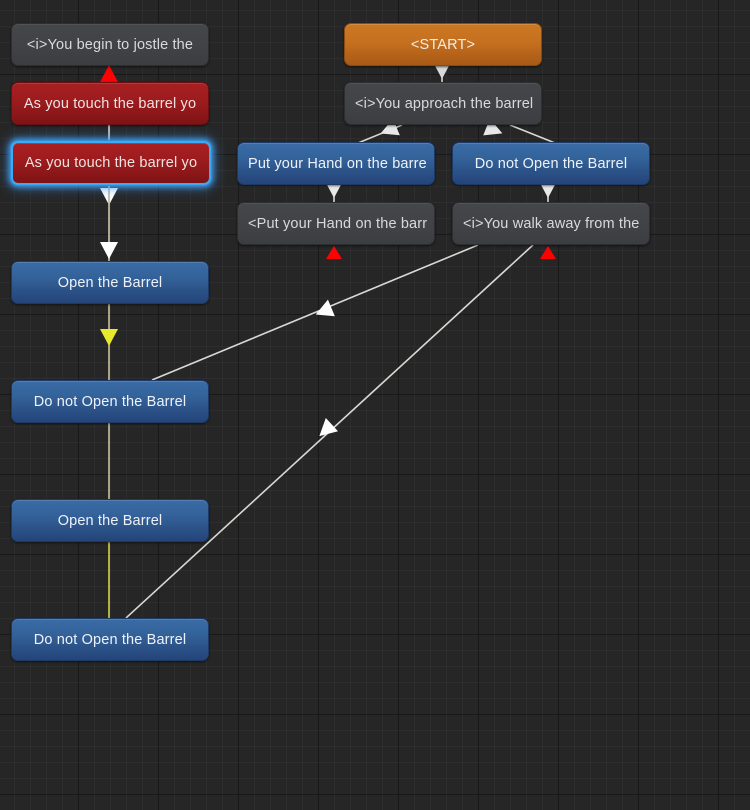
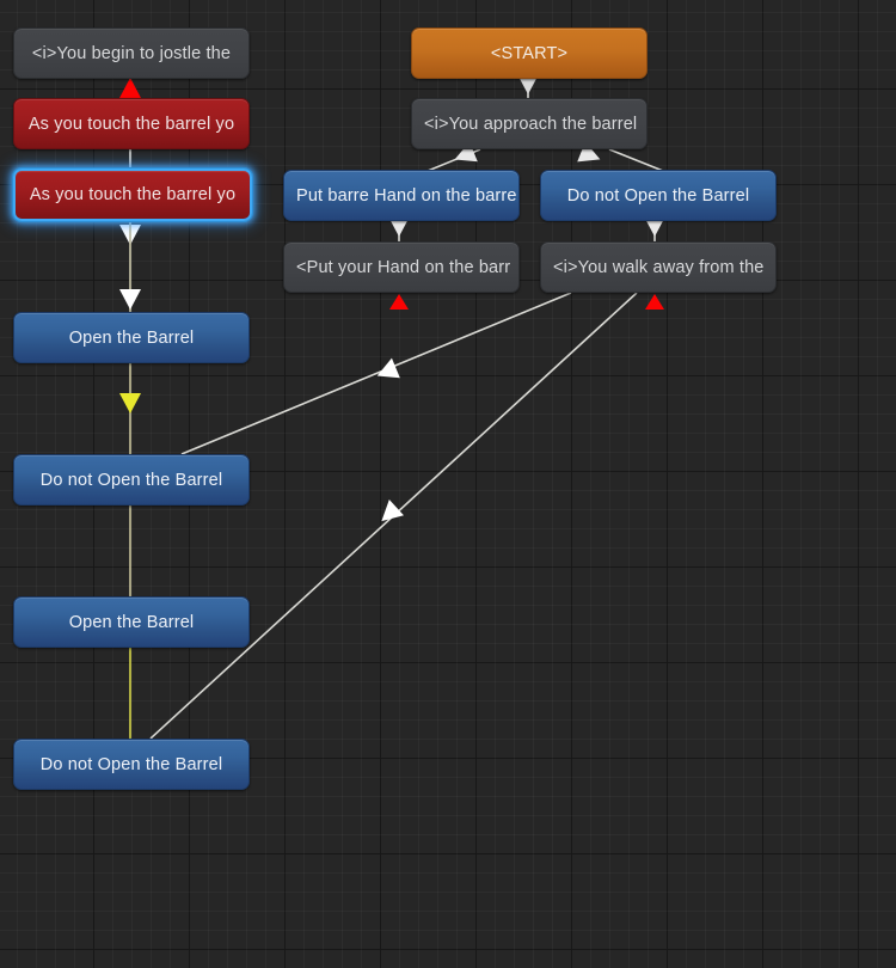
  <i>You begin to jostle the
  As you touch the barrel yo
  As you touch the barrel yo
  Open the Barrel
  Do not Open the Barrel
  Open the Barrel
  Do not Open the Barrel
  <START>
  <i>You approach the barrel
- Put your Hand on the barre
+ Put barre Hand on the barre
  Do not Open the Barrel
  <Put your Hand on the barr
  <i>You walk away from the
